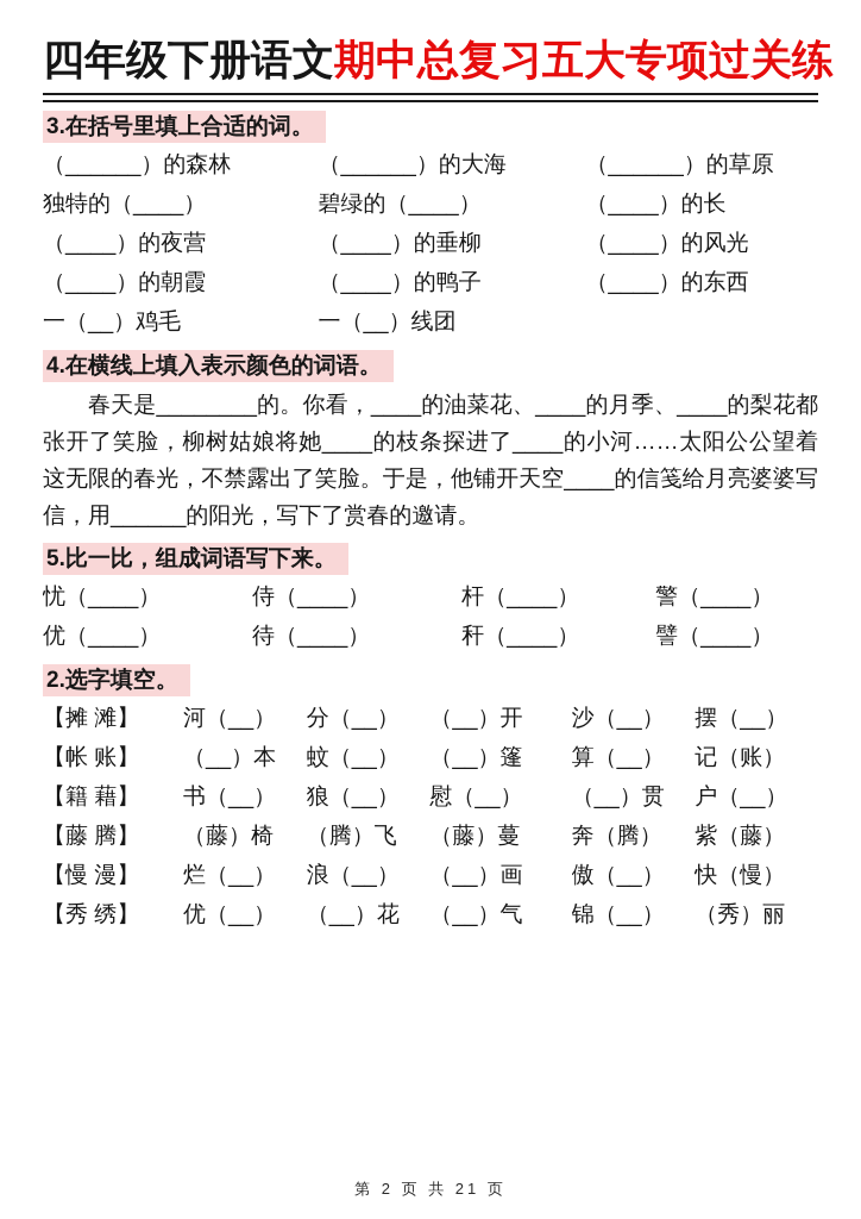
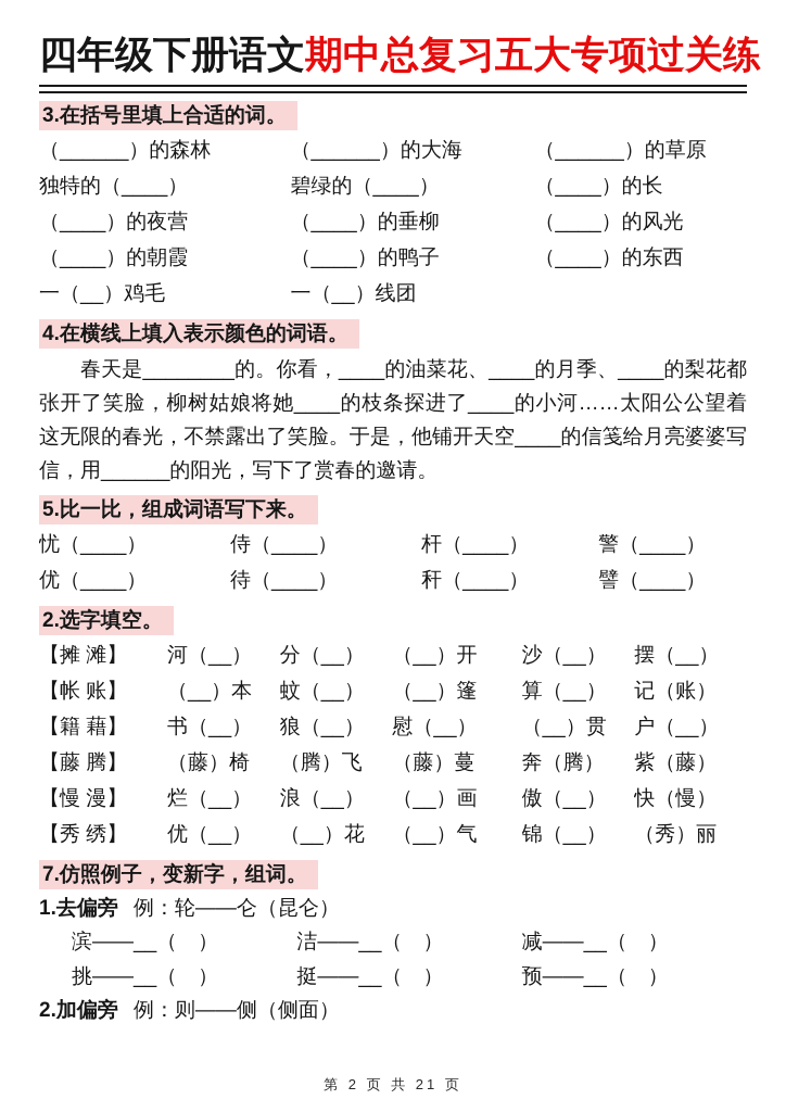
  四年级下册语文期中总复习五大专项过关练
  3.在括号里填上合适的词。
  （______）的森林
  （______）的大海
  （______）的草原
  独特的（____）
  碧绿的（____）
  （____）的长
  （____）的夜营
  （____）的垂柳
  （____）的风光
  （____）的朝霞
  （____）的鸭子
  （____）的东西
  一（__）鸡毛
  一（__）线团
  4.在横线上填入表示颜色的词语。
  春天是________的。你看，____的油菜花、____的月季、____的梨花都张开了笑脸，柳树姑娘将她____的枝条探进了____的小河……太阳公公望着这无限的春光，不禁露出了笑脸。于是，他铺开天空____的信笺给月亮婆婆写信，用______的阳光，写下了赏春的邀请。
  5.比一比，组成词语写下来。
  忧（____）
  侍（____）
  杆（____）
  警（____）
  优（____）
  待（____）
  秆（____）
  譬（____）
  2.选字填空。
  【摊 滩】
  河（__）
  分（__）
  （__）开
  沙（__）
  摆（__）
  【帐 账】
  （__）本
  蚊（__）
  （__）篷
  算（__）
  记（账）
  【籍 藉】
  书（__）
  狼（__）
  慰（__）
  （__）贯
  户（__）
  【藤 腾】
  （藤）椅
  （腾）飞
  （藤）蔓
  奔（腾）
  紫（藤）
  【慢 漫】
  烂（__）
  浪（__）
  （__）画
  傲（__）
  快（慢）
  【秀 绣】
  优（__）
  （__）花
  （__）气
  锦（__）
  （秀）丽
+ 7.仿照例子，变新字，组词。
+ 1.去偏旁
+ 例：轮——仑（昆仑）
+ 滨——__（ ）
+ 洁——__（ ）
+ 减——__（ ）
+ 挑——__（ ）
+ 挺——__（ ）
+ 预——__（ ）
+ 2.加偏旁
+ 例：则——侧（侧面）
  第 2 页 共 21 页
